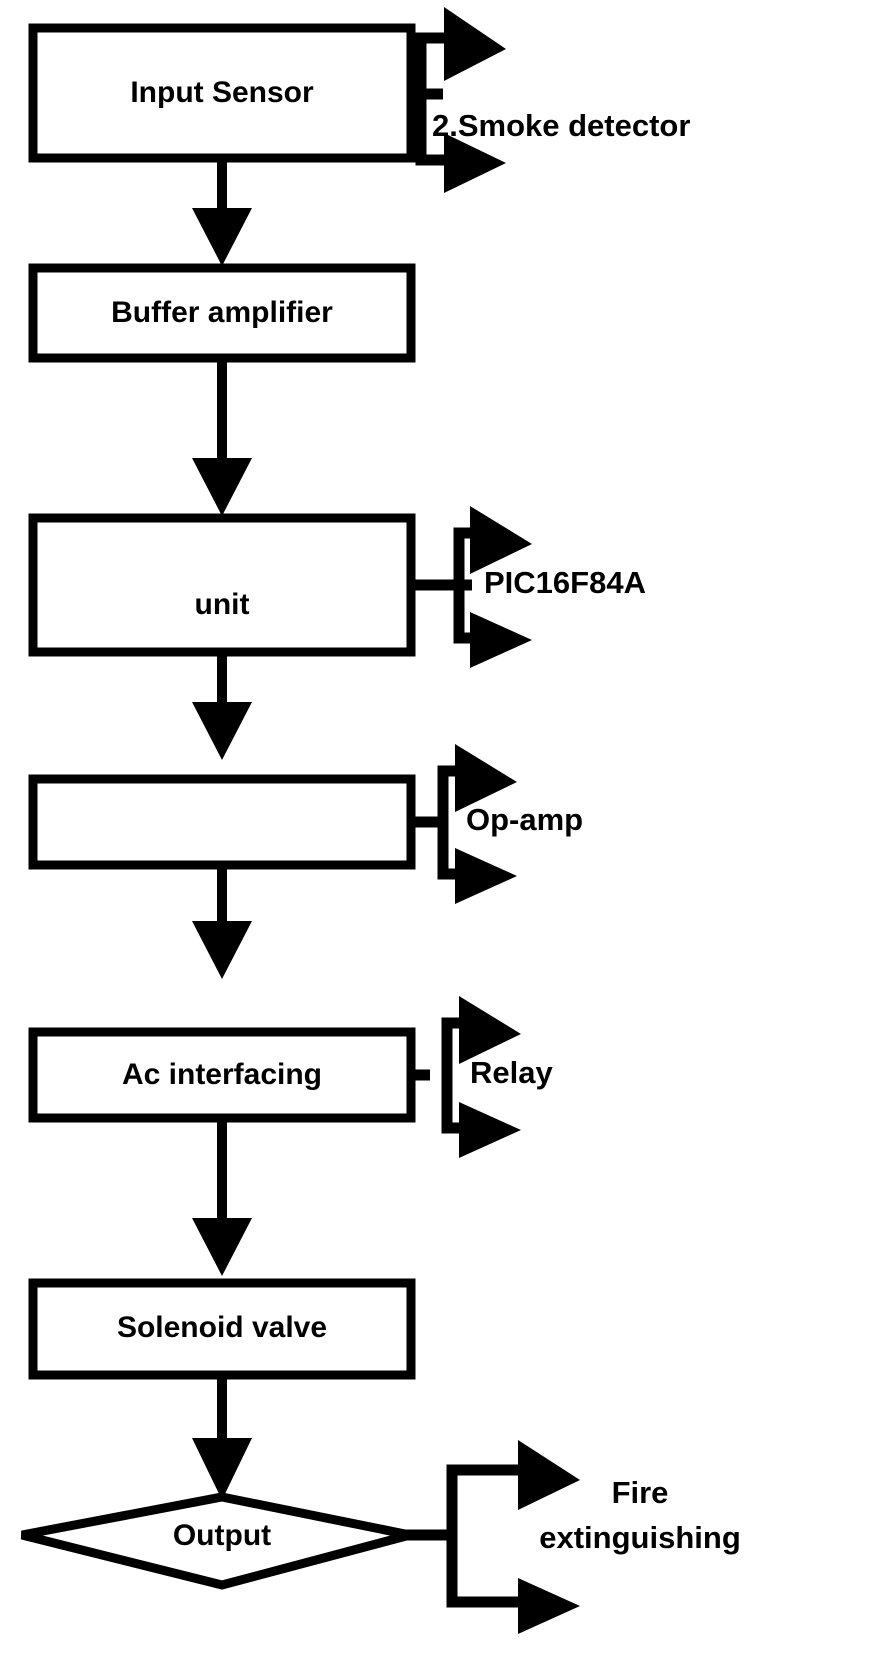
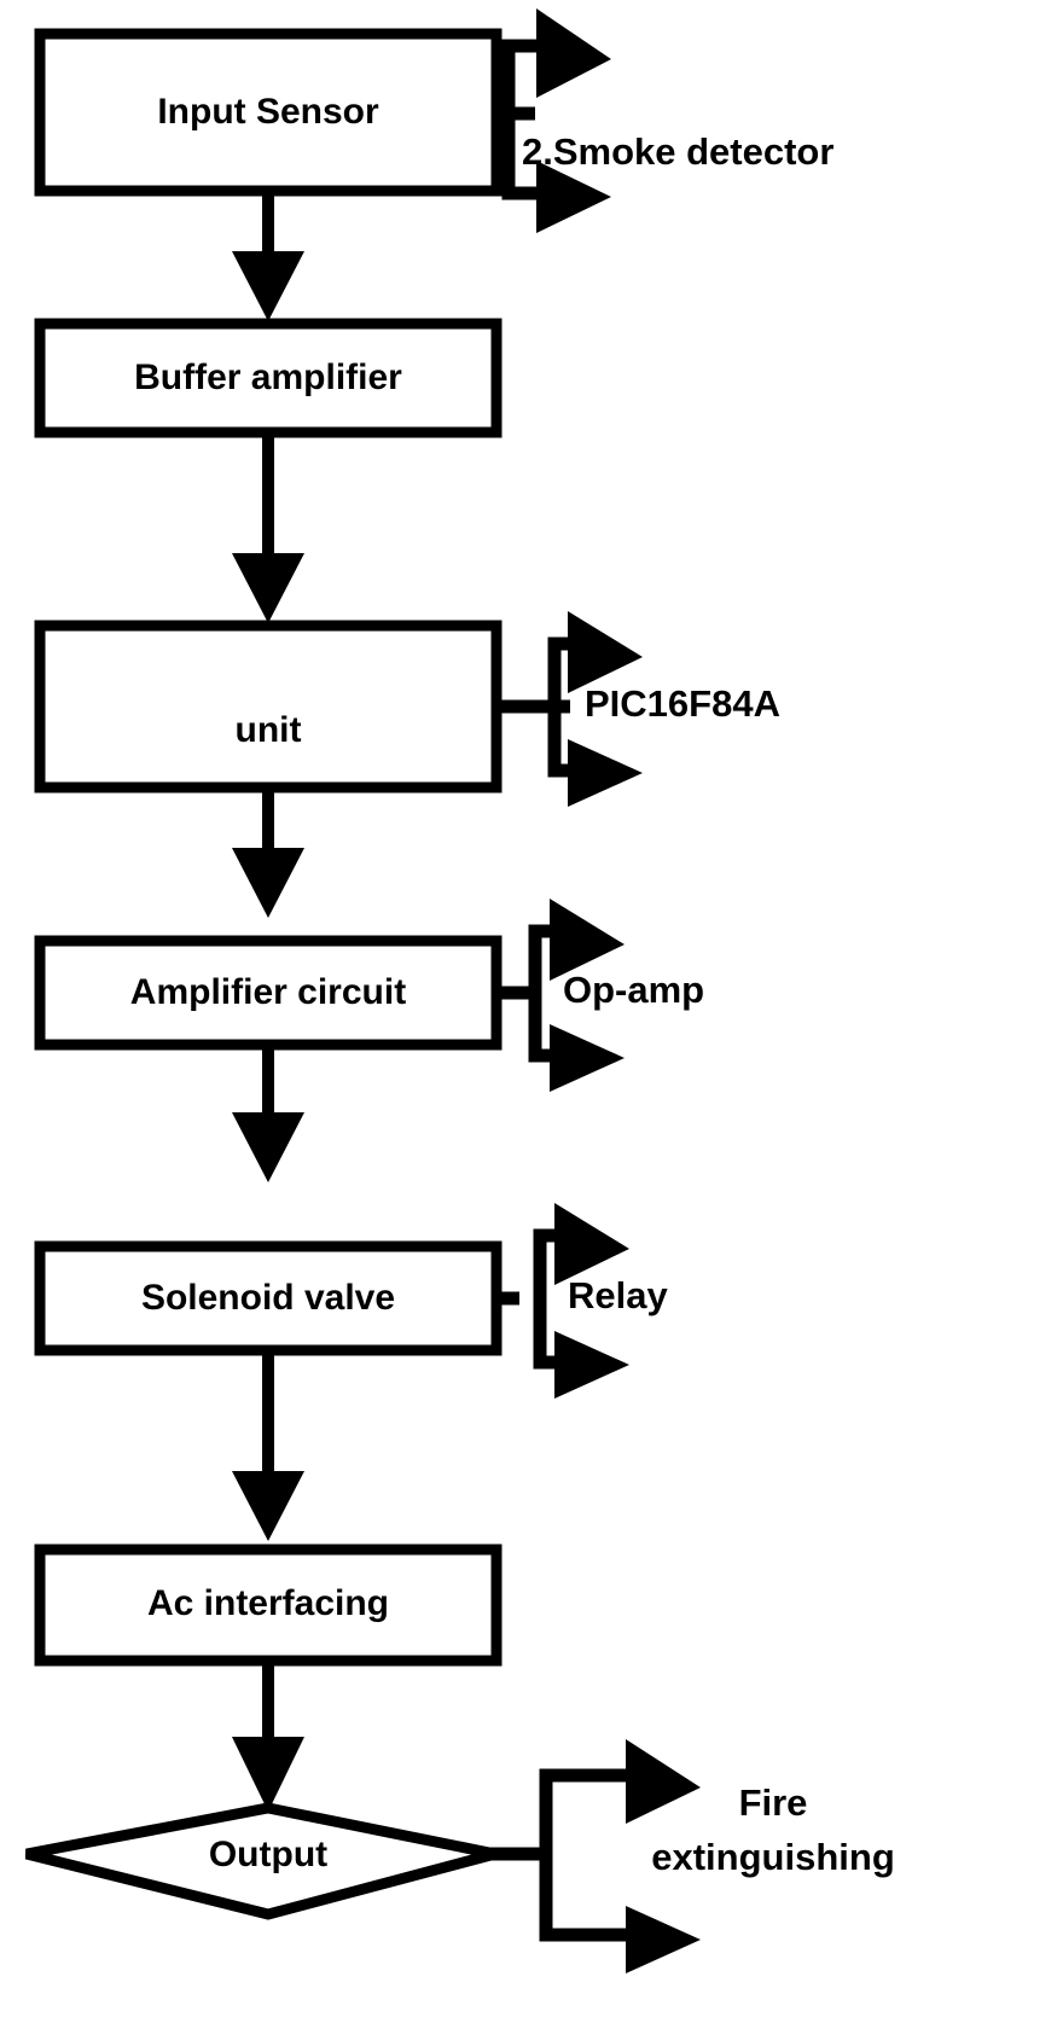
  Input Sensor
  2.Smoke detector
  Buffer amplifier
  unit
  PIC16F84A
+ Amplifier circuit
  Op-amp
- Ac interfacing
+ Solenoid valve
  Relay
- Solenoid valve
+ Ac interfacing
  Output
  Fire
  extinguishing
